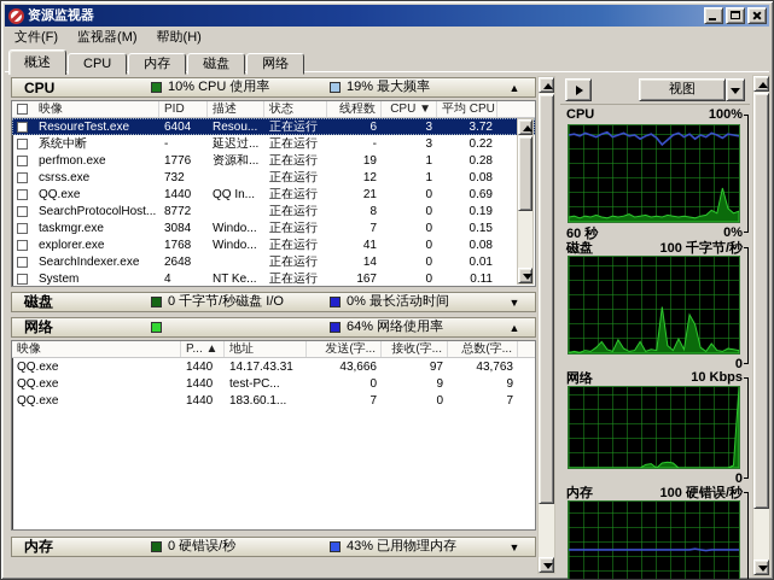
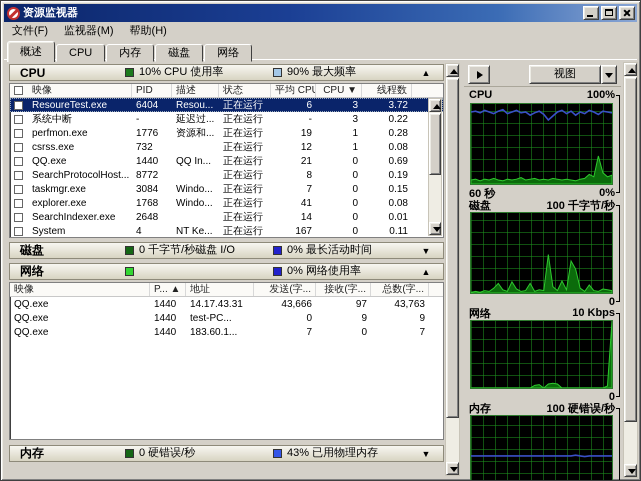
  资源监视器
  文件(F)
  监视器(M)
  帮助(H)
  概述
  CPU
  内存
  磁盘
  网络
  CPU
  10% CPU 使用率
- 19% 最大频率
+ 90% 最大频率
  ▲
  映像
  PID
  描述
  状态
- 线程数
+ 平均 CPU
  CPU ▼
- 平均 CPU
+ 线程数
  ResoureTest.exe
  6404
  Resou...
  正在运行
  6
  3
  3.72
  系统中断
  -
  延迟过...
  正在运行
  -
  3
  0.22
  perfmon.exe
  1776
  资源和...
  正在运行
  19
  1
  0.28
  csrss.exe
  732
  正在运行
  12
  1
  0.08
  QQ.exe
  1440
  QQ In...
  正在运行
  21
  0
  0.69
  SearchProtocolHost...
  8772
  正在运行
  8
  0
  0.19
  taskmgr.exe
  3084
  Windo...
  正在运行
  7
  0
  0.15
  explorer.exe
  1768
  Windo...
  正在运行
  41
  0
  0.08
  SearchIndexer.exe
  2648
  正在运行
  14
  0
  0.01
  System
  4
  NT Ke...
  正在运行
  167
  0
  0.11
  磁盘
  0 千字节/秒磁盘 I/O
  0% 最长活动时间
  ▼
  网络
- 64% 网络使用率
+ 0% 网络使用率
  ▲
  映像
  P... ▲
  地址
  发送(字...
  接收(字...
  总数(字...
  QQ.exe
  1440
  14.17.43.31
  43,666
  97
  43,763
  QQ.exe
  1440
  test-PC...
  0
  9
  9
  QQ.exe
  1440
  183.60.1...
  7
  0
  7
  内存
  0 硬错误/秒
  43% 已用物理内存
  ▼
  视图
  CPU
  100%
  60 秒
  0%
  磁盘
  100 千字节/秒
  0
  网络
  10 Kbps
  0
  内存
  100 硬错误/秒
